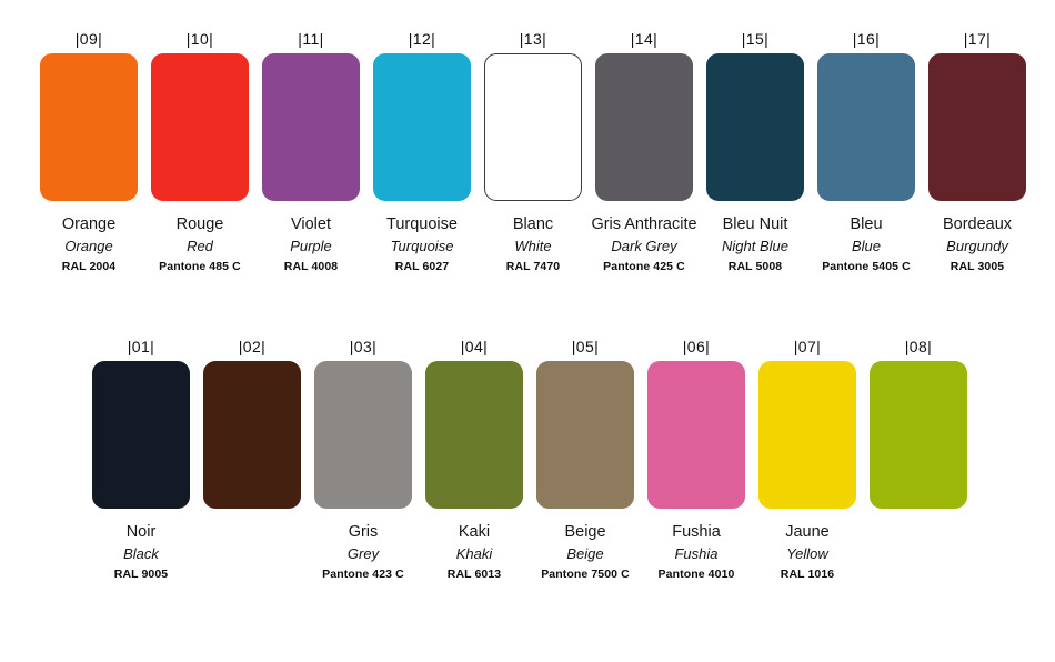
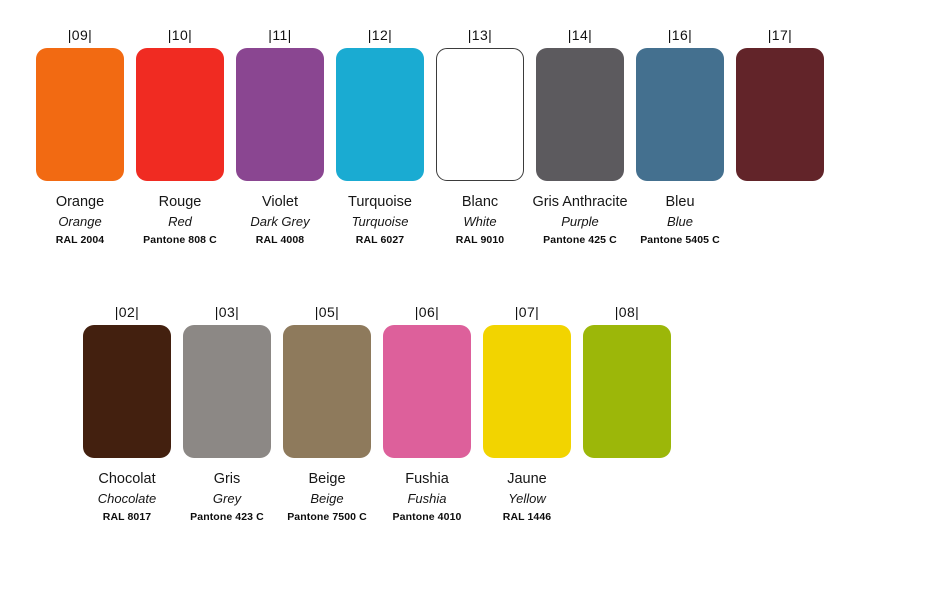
  |09|
  Orange
  Orange
  RAL 2004
  |10|
  Rouge
  Red
- Pantone 485 C
+ Pantone 808 C
  |11|
  Violet
- Purple
+ Dark Grey
  RAL 4008
  |12|
  Turquoise
  Turquoise
  RAL 6027
  |13|
  Blanc
  White
- RAL 7470
+ RAL 9010
  |14|
  Gris Anthracite
- Dark Grey
+ Purple
  Pantone 425 C
- |15|
- Bleu Nuit
- Night Blue
- RAL 5008
  |16|
  Bleu
  Blue
  Pantone 5405 C
  |17|
- Bordeaux
- Burgundy
- RAL 3005
- |01|
- Noir
- Black
- RAL 9005
  |02|
+ Chocolat
+ Chocolate
+ RAL 8017
  |03|
  Gris
  Grey
  Pantone 423 C
- |04|
- Kaki
- Khaki
- RAL 6013
  |05|
  Beige
  Beige
  Pantone 7500 C
  |06|
  Fushia
  Fushia
  Pantone 4010
  |07|
  Jaune
  Yellow
- RAL 1016
+ RAL 1446
  |08|
